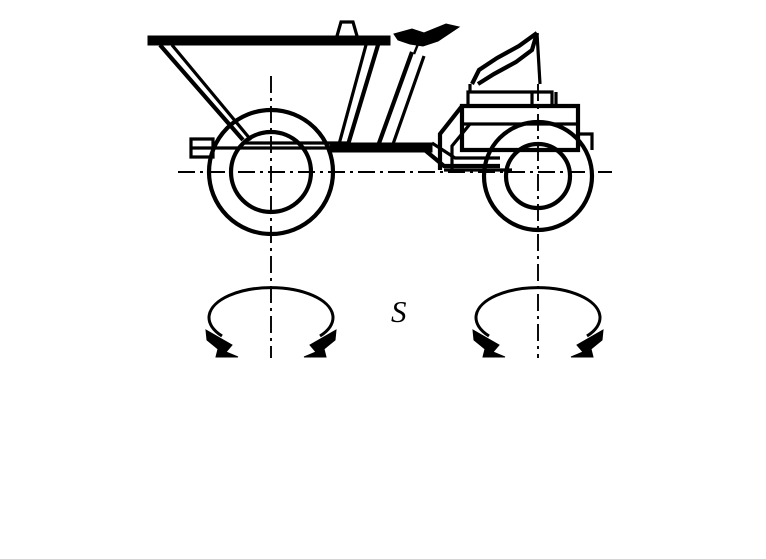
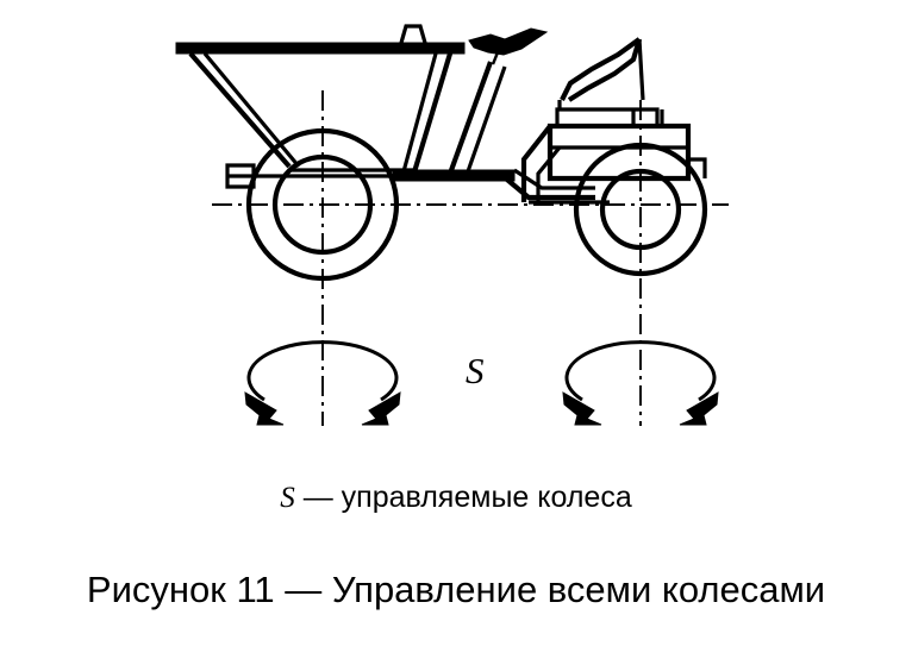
  S
+ S — управляемые колеса
+ Рисунок 11 — Управление всеми колесами
